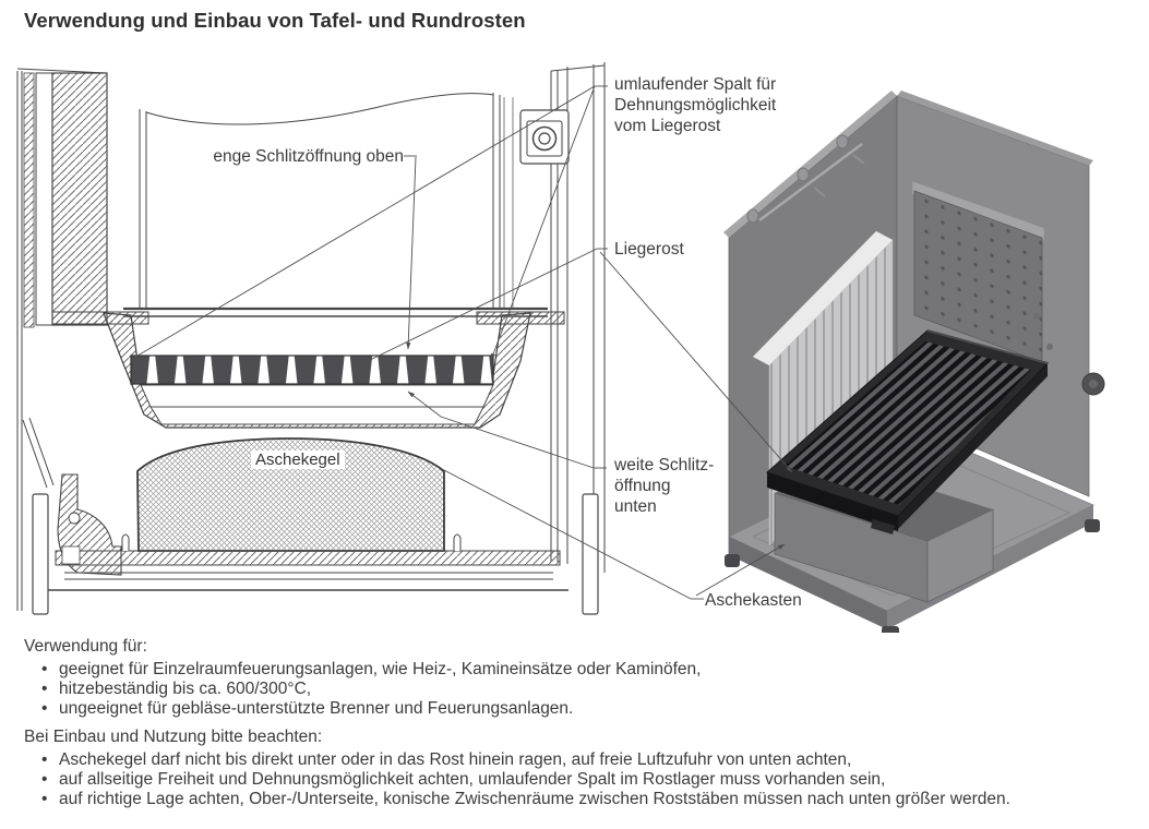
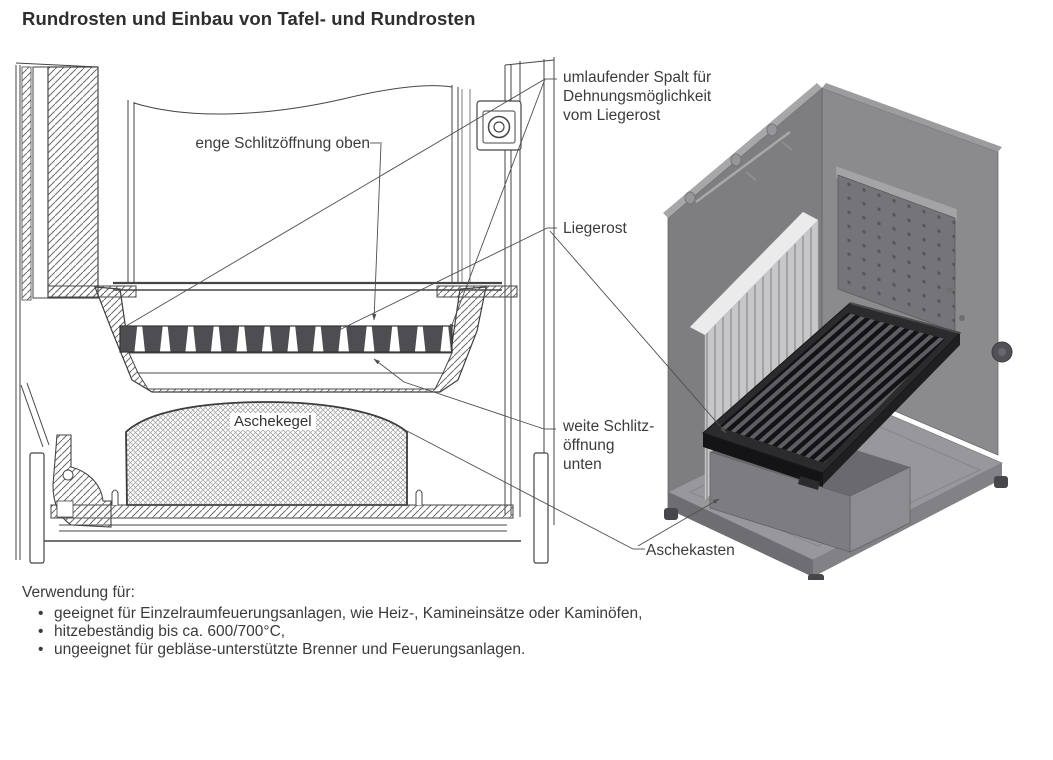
- Verwendung und Einbau von Tafel- und Rundrosten
+ Rundrosten und Einbau von Tafel- und Rundrosten
  enge Schlitzöffnung oben
  umlaufender Spalt für
  Dehnungsmöglichkeit
  vom Liegerost
  Liegerost
  weite Schlitz-
  öffnung
  unten
  Aschekasten
  Aschekegel
  Verwendung für:
  geeignet für Einzelraumfeuerungsanlagen, wie Heiz-, Kamineinsätze oder Kaminöfen,
- hitzebeständig bis ca. 600/300°C,
+ hitzebeständig bis ca. 600/700°C,
  ungeeignet für gebläse-unterstützte Brenner und Feuerungsanlagen.
- Bei Einbau und Nutzung bitte beachten:
- Aschekegel darf nicht bis direkt unter oder in das Rost hinein ragen, auf freie Luftzufuhr von unten achten,
- auf allseitige Freiheit und Dehnungsmöglichkeit achten, umlaufender Spalt im Rostlager muss vorhanden sein,
- auf richtige Lage achten, Ober-/Unterseite, konische Zwischenräume zwischen Roststäben müssen nach unten größer werden.
